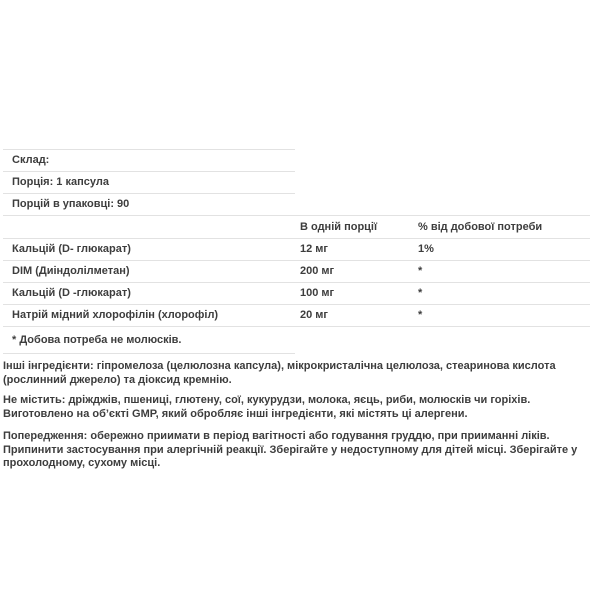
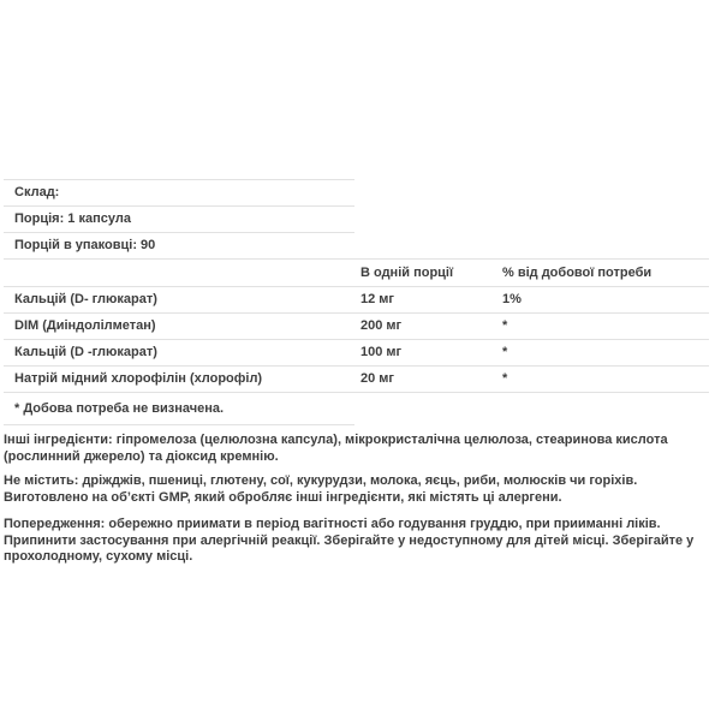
  Склад:
  Порція: 1 капсула
  Порцій в упаковці: 90
  В одній порції
  % від добової потреби
  Кальцій (D- глюкарат)
  12 мг
  1%
  DIM (Диіндолілметан)
  200 мг
  *
  Кальцій (D -глюкарат)
  100 мг
  *
  Натрій мідний хлорофілін (хлорофіл)
  20 мг
  *
- * Добова потреба не молюсків.
+ * Добова потреба не визначена.
  Інші інгредієнти: гіпромелоза (целюлозна капсула), мікрокристалічна целюлоза, стеаринова кислота (рослинний джерело) та діоксид кремнію.
  Не містить: дріжджів, пшениці, глютену, сої, кукурудзи, молока, яєць, риби, молюсків чи горіхів. Виготовлено на об’єкті GMP, який обробляє інші інгредієнти, які містять ці алергени.
  Попередження: обережно приимати в період вагітності або годування груддю, при прииманні ліків. Припинити застосування при алергічній реакції. Зберігайте у недоступному для дітей місці. Зберігайте у прохолодному, сухому місці.
